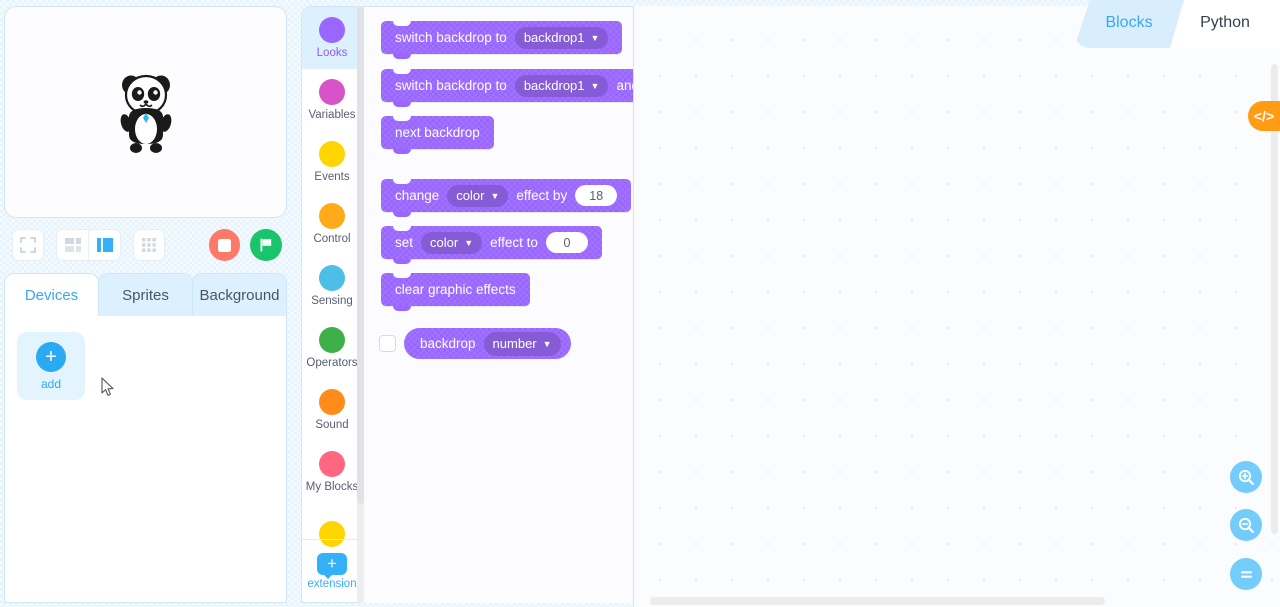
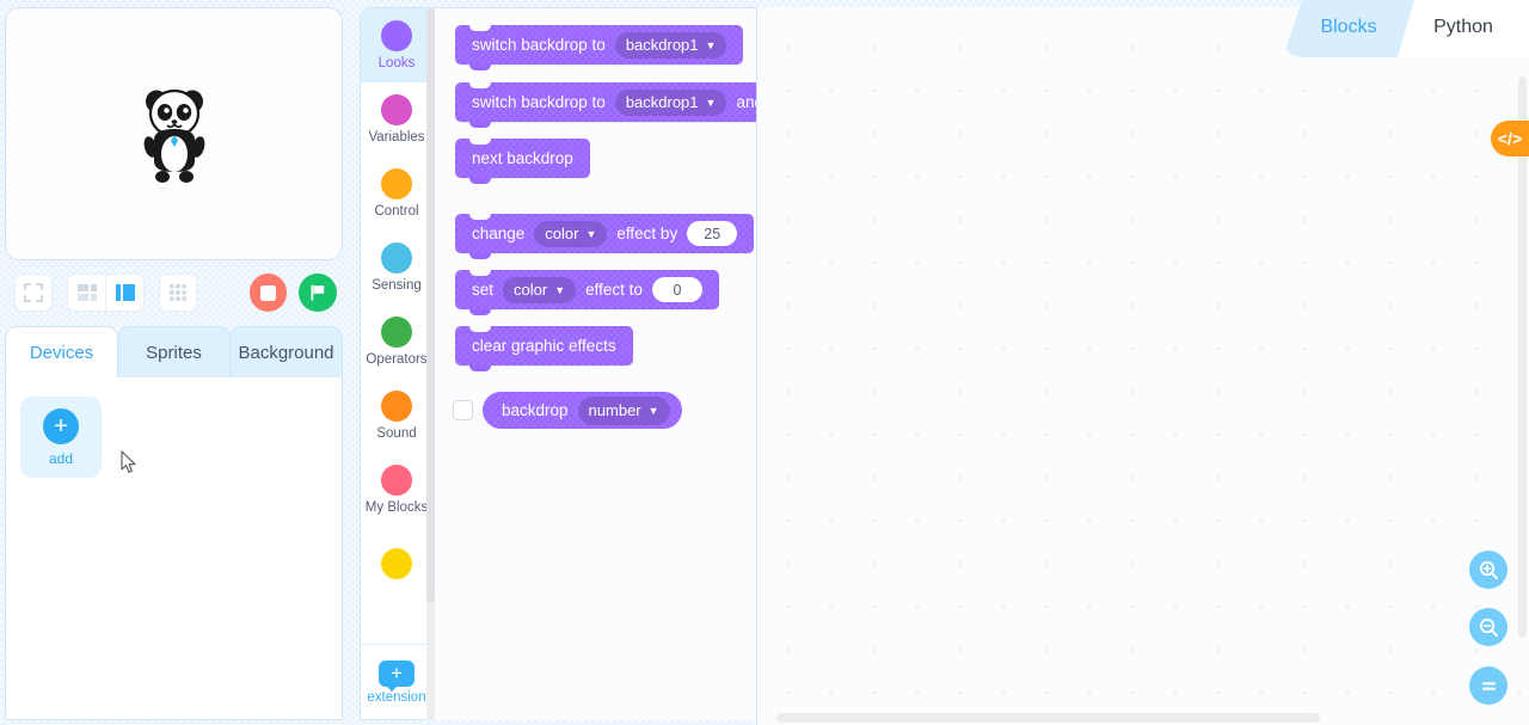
  Devices
  Sprites
  Background
  +
  add
  Looks
  Variables
- Events
  Control
  Sensing
  Operators
  Sound
  My Blocks
  +
  extension
  switch backdrop to
  backdrop1
  ▼
  switch backdrop to
  backdrop1
  ▼
  next backdrop
  change
  color
  ▼
  effect by
- 18
+ 25
  set
  color
  ▼
  effect to
  0
  clear graphic effects
  backdrop
  number
  ▼
  Blocks
  Python
  </>
